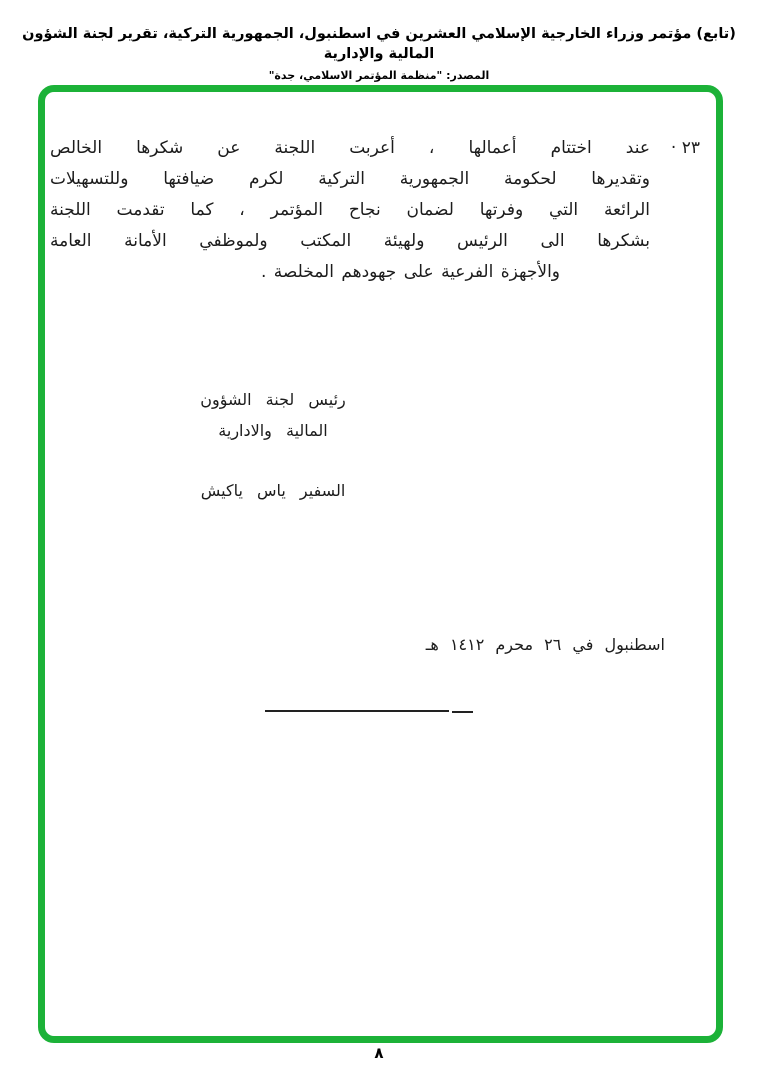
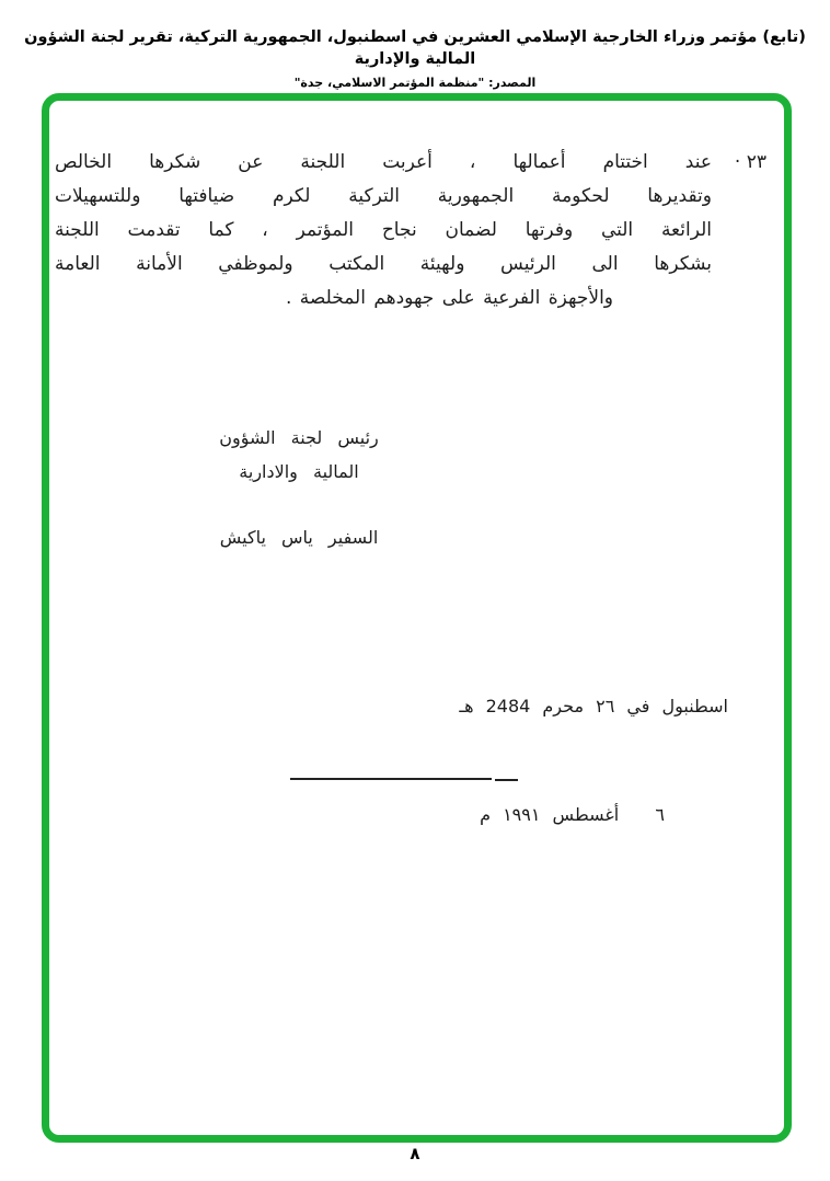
  (تابع) مؤتمر وزراء الخارجية الإسلامي العشرين في اسطنبول، الجمهورية التركية، تقرير لجنة الشؤون المالية والإدارية
  المصدر: "منظمة المؤتمر الاسلامي، جدة"
  ٢٣ ·
  عند اختتام أعمالها ، أعربت اللجنة عن شكرها الخالص
  وتقديرها لحكومة الجمهورية التركية لكرم ضيافتها وللتسهيلات
  الرائعة التي وفرتها لضمان نجاح المؤتمر ، كما تقدمت اللجنة
  بشكرها الى الرئيس ولهيئة المكتب ولموظفي الأمانة العامة
  والأجهزة الفرعية على جهودهم المخلصة .
  رئيس لجنة الشؤون
  المالية والادارية
  السفير ياس ياكيش
- اسطنبول في ٢٦ محرم ١٤١٢ هـ
+ اسطنبول في ٢٦ محرم 2484 هـ
+ ٦ أغسطس ١٩٩١ م
  ٨
